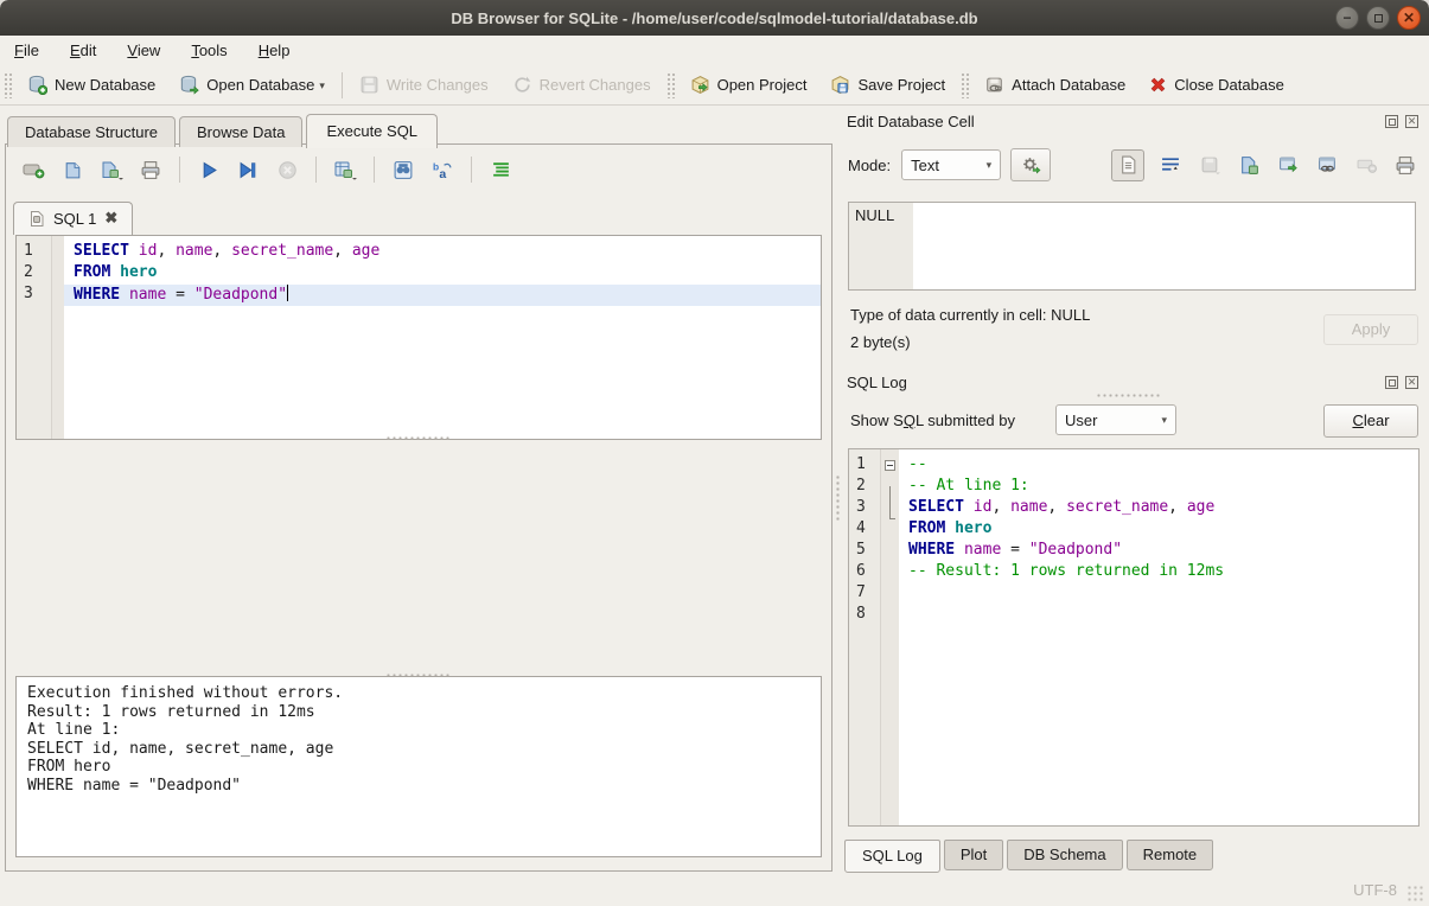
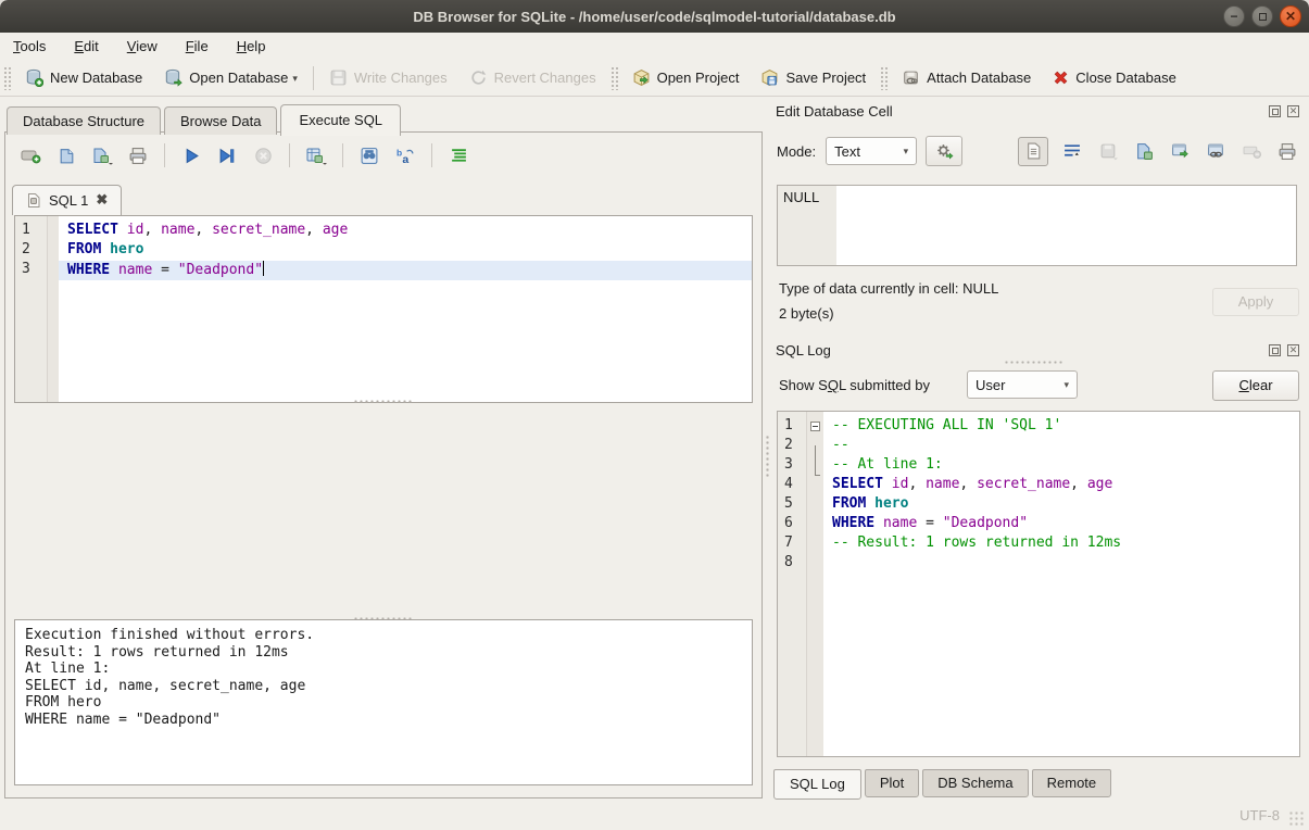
  DB Browser for SQLite - /home/user/code/sqlmodel-tutorial/database.db
  −
  ✕
- File
+ Tools
  Edit
  View
- Tools
+ File
  Help
  New Database
  Open Database
  ▾
  Write Changes
  Revert Changes
  Open Project
  Save Project
  Attach Database
  Close Database
  Database Structure
  Browse Data
  Execute SQL
  b
  a
  SQL 1
  ✖
  1
  2
  3
  SELECT id, name, secret_name, age
  FROM hero
  WHERE name = "Deadpond"
  Execution finished without errors.
  Result: 1 rows returned in 12ms
  At line 1:
  SELECT id, name, secret_name, age
  FROM hero
  WHERE name = "Deadpond"
  Edit Database Cell
  ✕
  Mode:
  Text
  ▾
  NULL
  Type of data currently in cell: NULL
  2 byte(s)
  Apply
  SQL Log
  ✕
  Show SQL submitted by
  User
  ▾
  Clear
  1
  2
  3
  4
  5
  6
  7
  8
+ -- EXECUTING ALL IN 'SQL 1'
  --
  -- At line 1:
  SELECT id, name, secret_name, age
  FROM hero
  WHERE name = "Deadpond"
  -- Result: 1 rows returned in 12ms
  SQL Log
  Plot
  DB Schema
  Remote
  UTF-8
